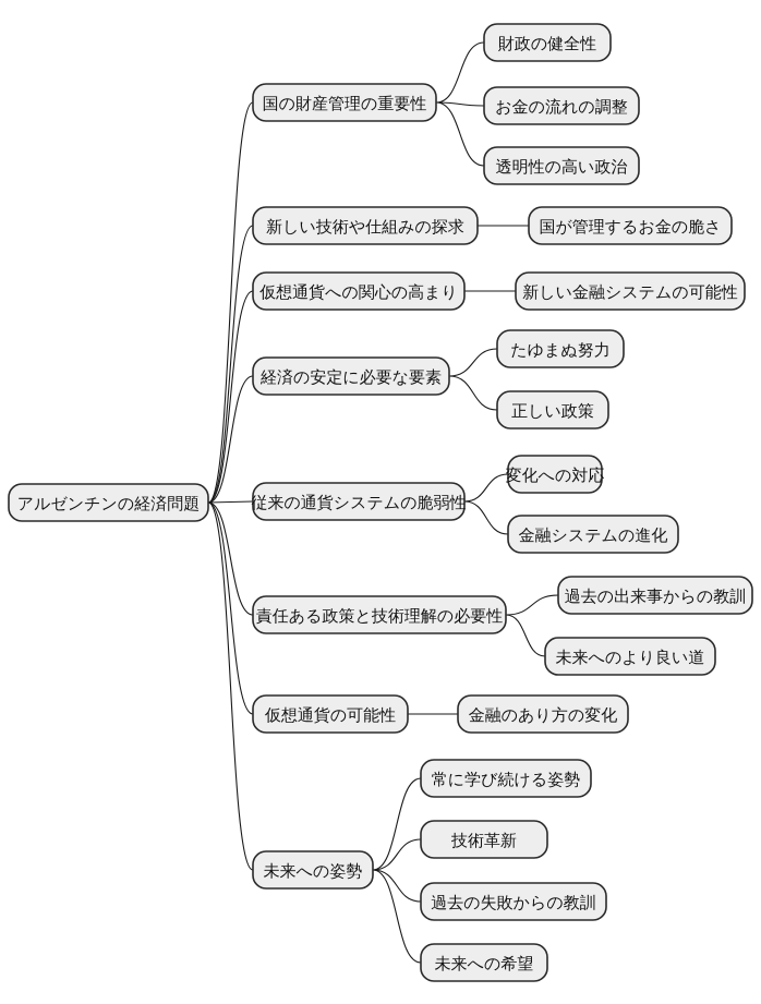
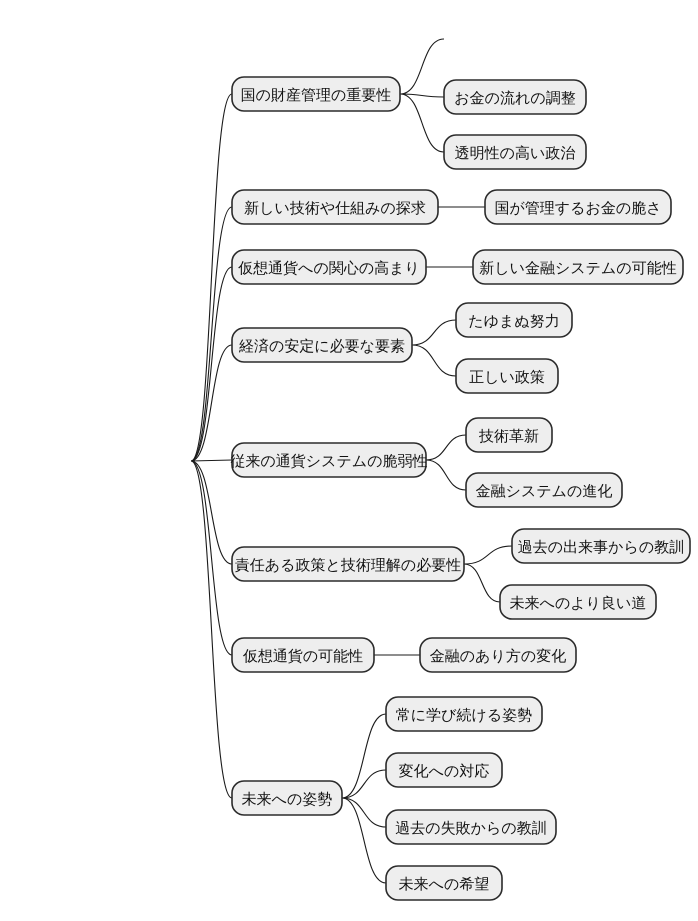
- アルゼンチンの経済問題
  国の財産管理の重要性
- 財政の健全性
  お金の流れの調整
  透明性の高い政治
  新しい技術や仕組みの探求
  国が管理するお金の脆さ
  仮想通貨への関心の高まり
  新しい金融システムの可能性
  経済の安定に必要な要素
  たゆまぬ努力
  正しい政策
  従来の通貨システムの脆弱性
- 変化への対応
+ 技術革新
  金融システムの進化
  責任ある政策と技術理解の必要性
  過去の出来事からの教訓
  未来へのより良い道
  仮想通貨の可能性
  金融のあり方の変化
  未来への姿勢
  常に学び続ける姿勢
- 技術革新
+ 変化への対応
  過去の失敗からの教訓
  未来への希望
